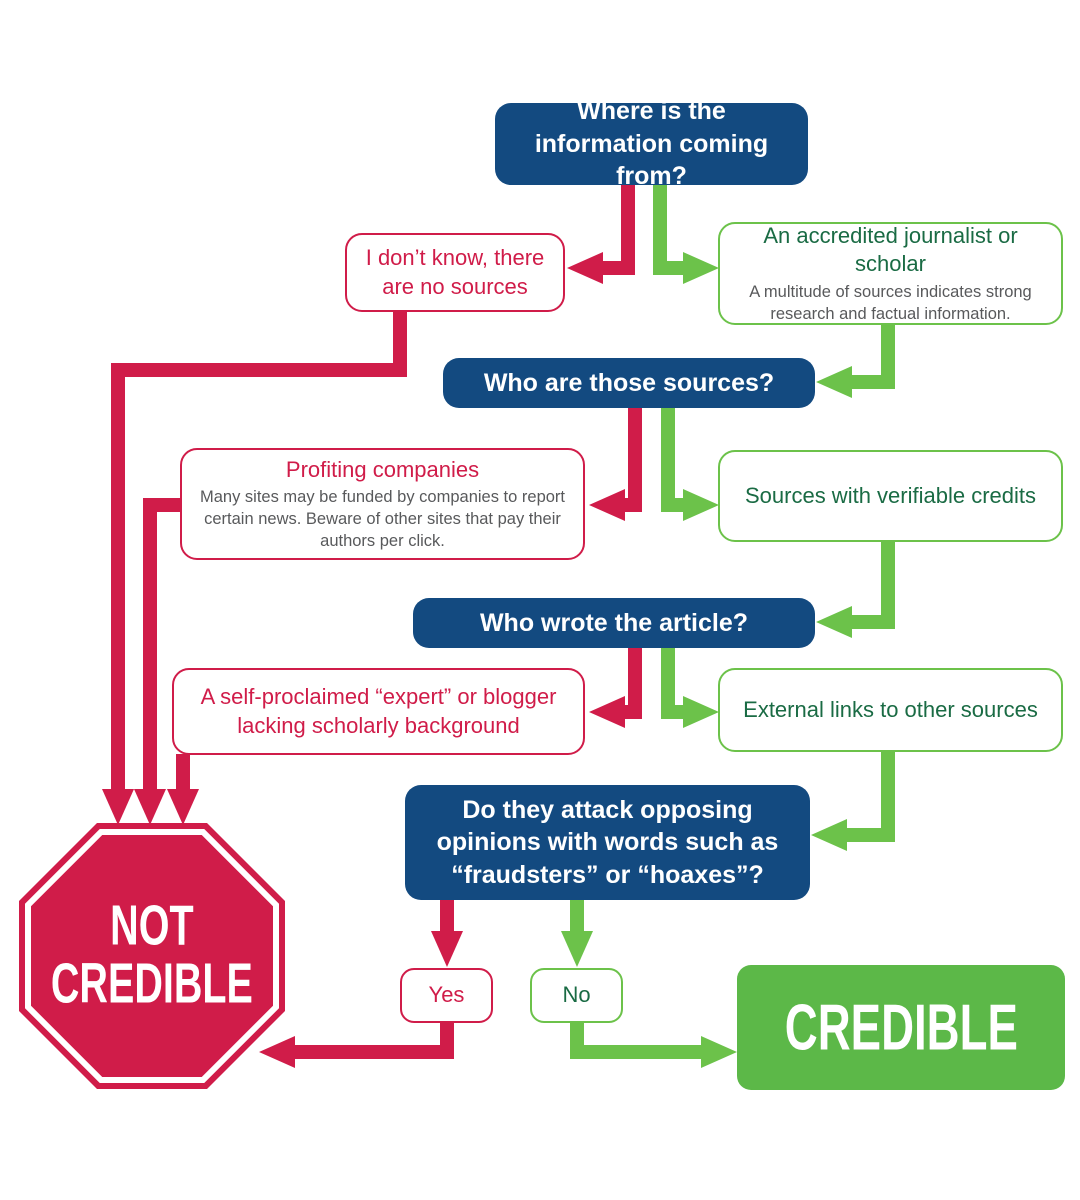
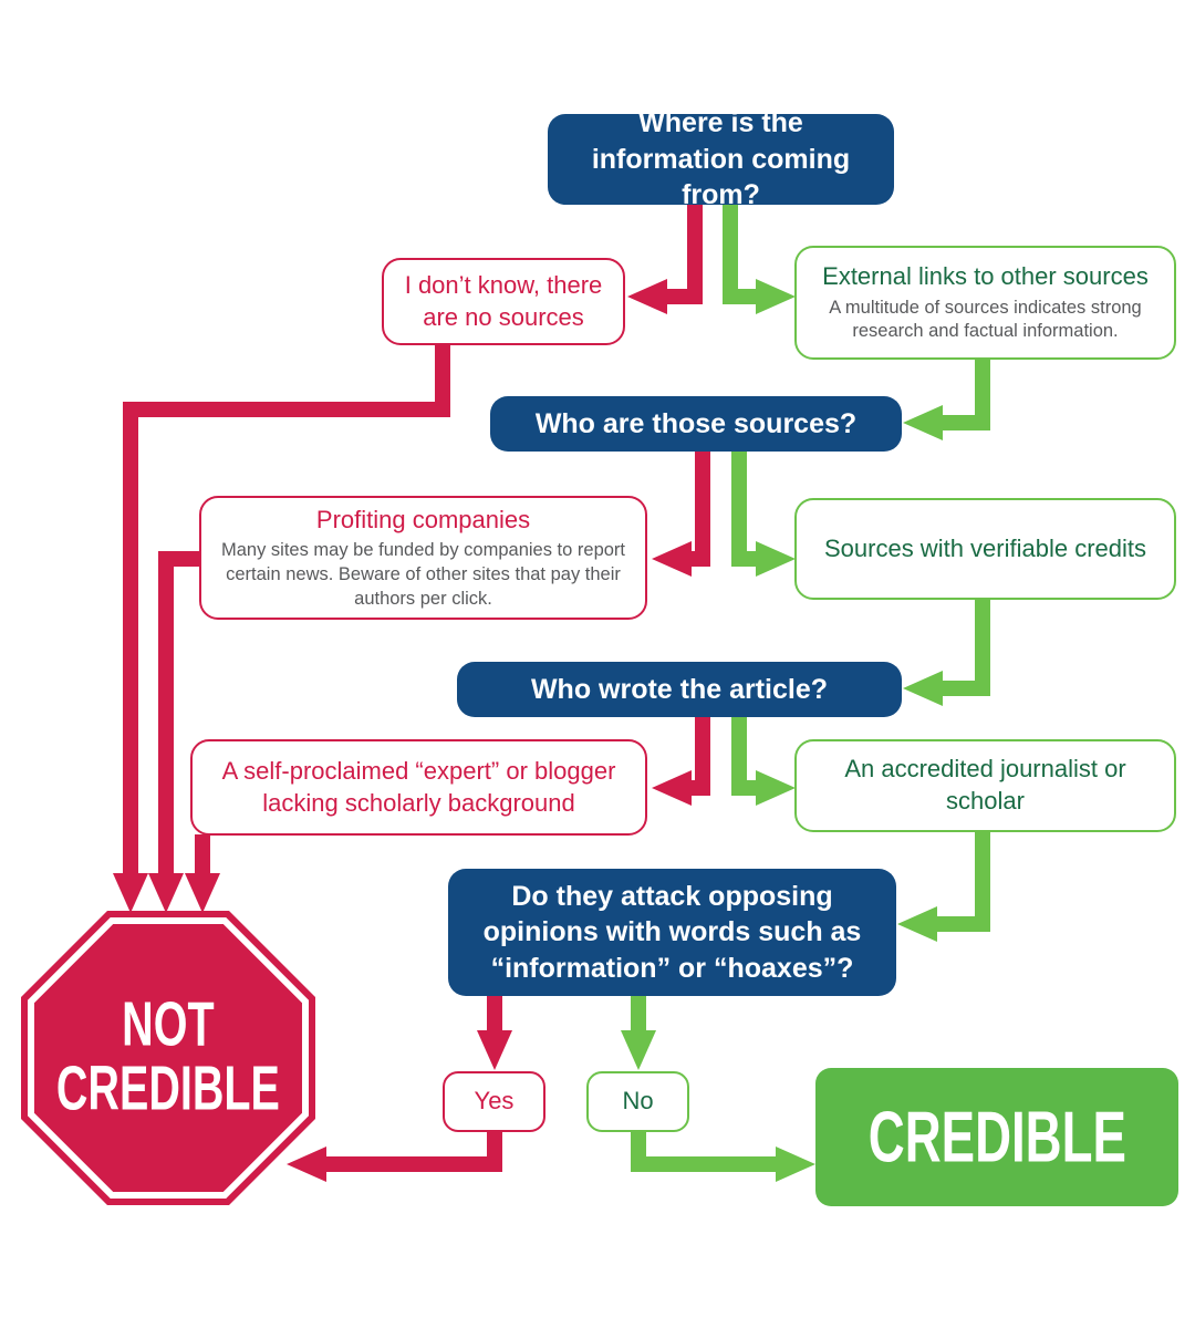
  Where is the information coming from?
  Who are those sources?
  Who wrote the article?
- Do they attack opposing opinions with words such as “fraudsters” or “hoaxes”?
+ Do they attack opposing opinions with words such as “information” or “hoaxes”?
  I don’t know, there are no sources
  Profiting companies
  Many sites may be funded by companies to report certain news. Beware of other sites that pay their authors per click.
  A self-proclaimed “expert” or blogger lacking scholarly background
  Yes
- An accredited journalist or scholar
+ External links to other sources
  A multitude of sources indicates strong research and factual information.
  Sources with verifiable credits
- External links to other sources
+ An accredited journalist or scholar
  No
  NOT
  CREDIBLE
  CREDIBLE
